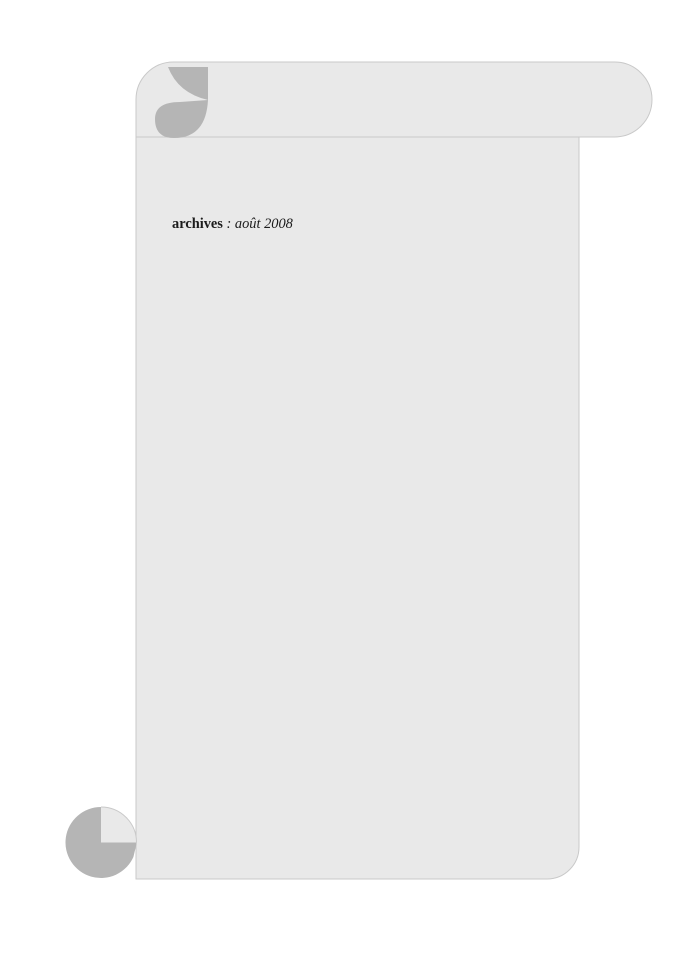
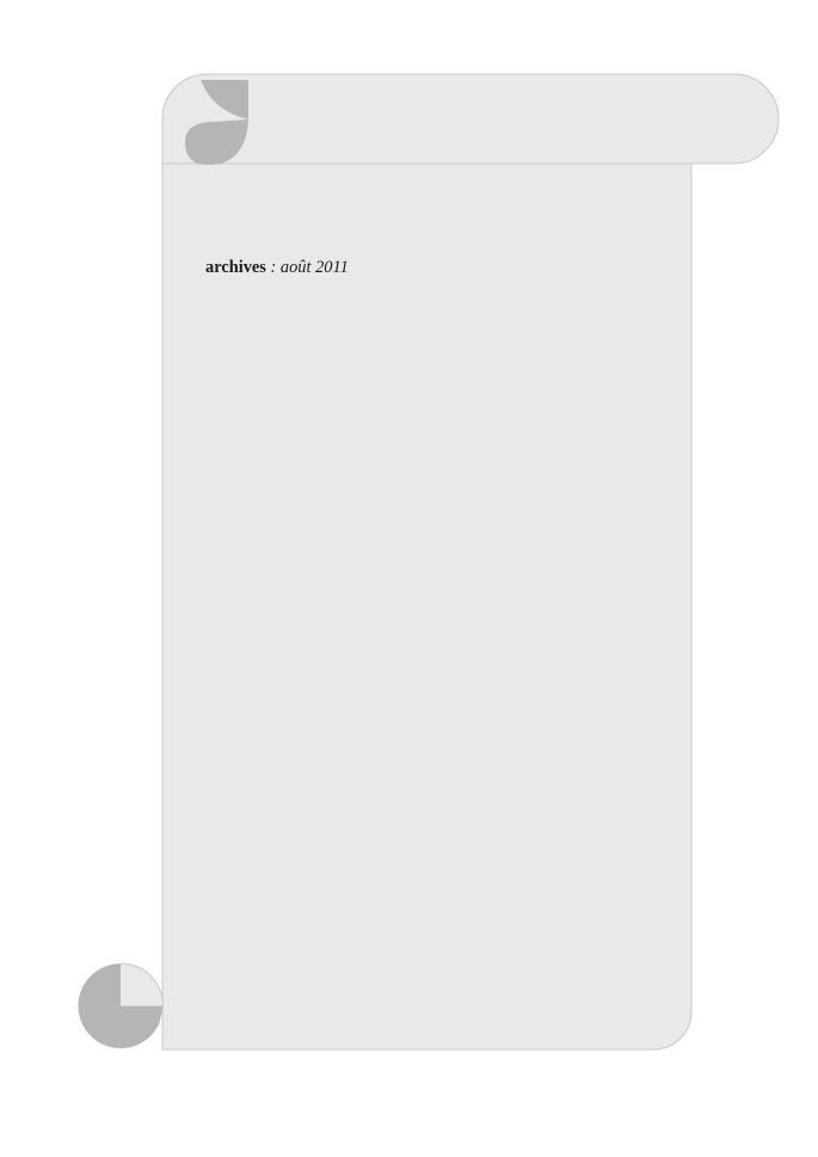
- archives : août 2008
+ archives : août 2011
